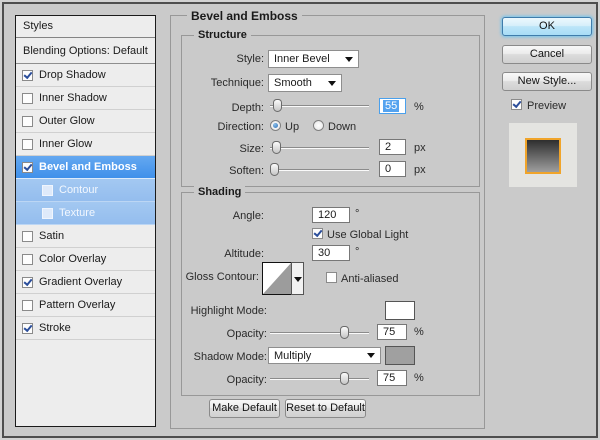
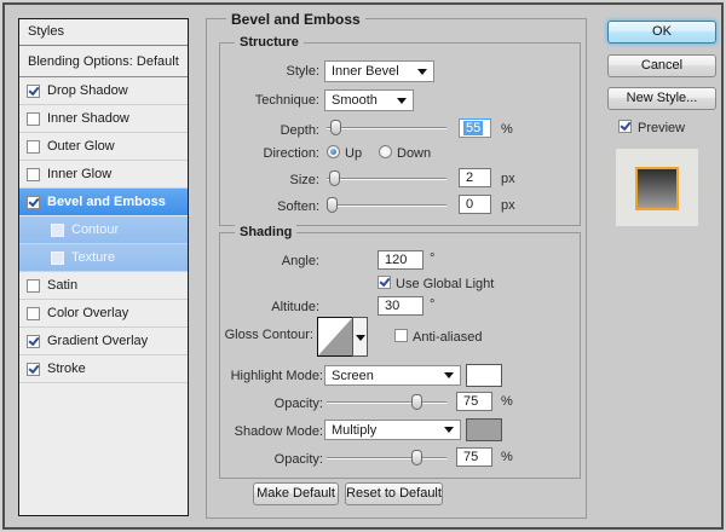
  Styles
  Blending Options: Default
  Drop Shadow
  Inner Shadow
  Outer Glow
  Inner Glow
  Bevel and Emboss
  Contour
  Texture
  Satin
  Color Overlay
  Gradient Overlay
- Pattern Overlay
  Stroke
  Bevel and Emboss
  Structure
  Style:
  Inner Bevel
  Technique:
  Smooth
  Depth:
  55
  %
  Direction:
  Up
  Down
  Size:
  2
  px
  Soften:
  0
  px
  Shading
  Angle:
  120
  °
  Use Global Light
  Altitude:
  30
  °
  Gloss Contour:
  Anti-aliased
  Highlight Mode:
+ Screen
  Opacity:
  75
  %
  Shadow Mode:
  Multiply
  Opacity:
  75
  %
  Make Default
  Reset to Default
  OK
  Cancel
  New Style...
  Preview
